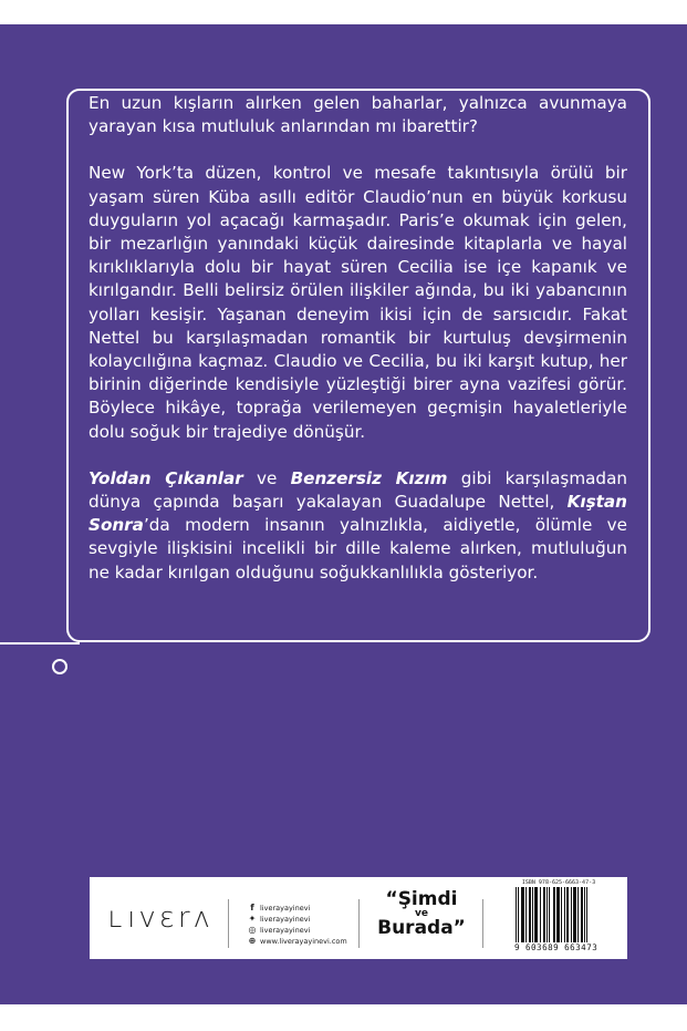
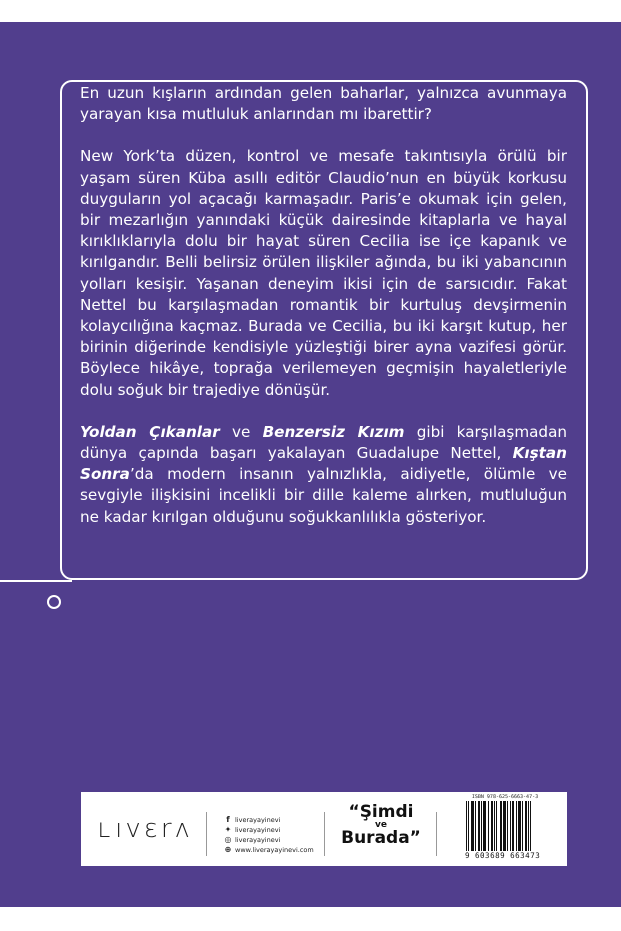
- En uzun kışların alırken gelen baharlar, yalnızca avunmaya yarayan kısa mutluluk anlarından mı ibarettir?
+ En uzun kışların ardından gelen baharlar, yalnızca avunmaya yarayan kısa mutluluk anlarından mı ibarettir?
- New York’ta düzen, kontrol ve mesafe takıntısıyla örülü bir yaşam süren Küba asıllı editör Claudio’nun en büyük korkusu duyguların yol açacağı karmaşadır. Paris’e okumak için gelen, bir mezarlığın yanındaki küçük dairesinde kitaplarla ve hayal kırıklıklarıyla dolu bir hayat süren Cecilia ise içe kapanık ve kırılgandır. Belli belirsiz örülen ilişkiler ağında, bu iki yabancının yolları kesişir. Yaşanan deneyim ikisi için de sarsıcıdır. Fakat Nettel bu karşılaşmadan romantik bir kurtuluş devşirmenin kolaycılığına kaçmaz. Claudio ve Cecilia, bu iki karşıt kutup, her birinin diğerinde kendisiyle yüzleştiği birer ayna vazifesi görür. Böylece hikâye, toprağa verilemeyen geçmişin hayaletleriyle dolu soğuk bir trajediye dönüşür.
+ New York’ta düzen, kontrol ve mesafe takıntısıyla örülü bir yaşam süren Küba asıllı editör Claudio’nun en büyük korkusu duyguların yol açacağı karmaşadır. Paris’e okumak için gelen, bir mezarlığın yanındaki küçük dairesinde kitaplarla ve hayal kırıklıklarıyla dolu bir hayat süren Cecilia ise içe kapanık ve kırılgandır. Belli belirsiz örülen ilişkiler ağında, bu iki yabancının yolları kesişir. Yaşanan deneyim ikisi için de sarsıcıdır. Fakat Nettel bu karşılaşmadan romantik bir kurtuluş devşirmenin kolaycılığına kaçmaz. Burada ve Cecilia, bu iki karşıt kutup, her birinin diğerinde kendisiyle yüzleştiği birer ayna vazifesi görür. Böylece hikâye, toprağa verilemeyen geçmişin hayaletleriyle dolu soğuk bir trajediye dönüşür.
  Yoldan Çıkanlar ve Benzersiz Kızım gibi karşılaşmadan dünya çapında başarı yakalayan Guadalupe Nettel, Kıştan Sonra’da modern insanın yalnızlıkla, aidiyetle, ölümle ve sevgiyle ilişkisini incelikli bir dille kaleme alırken, mutluluğun ne kadar kırılgan olduğunu soğukkanlılıkla gösteriyor.
  ʟıvɛrᴧ
  f
  liverayayinevi
  ✦
  liverayayinevi
  ◎
  liverayayinevi
  ⊕
  www.liverayayinevi.com
  “Şimdi
  ve
  Burada”
  9 603689 663473
